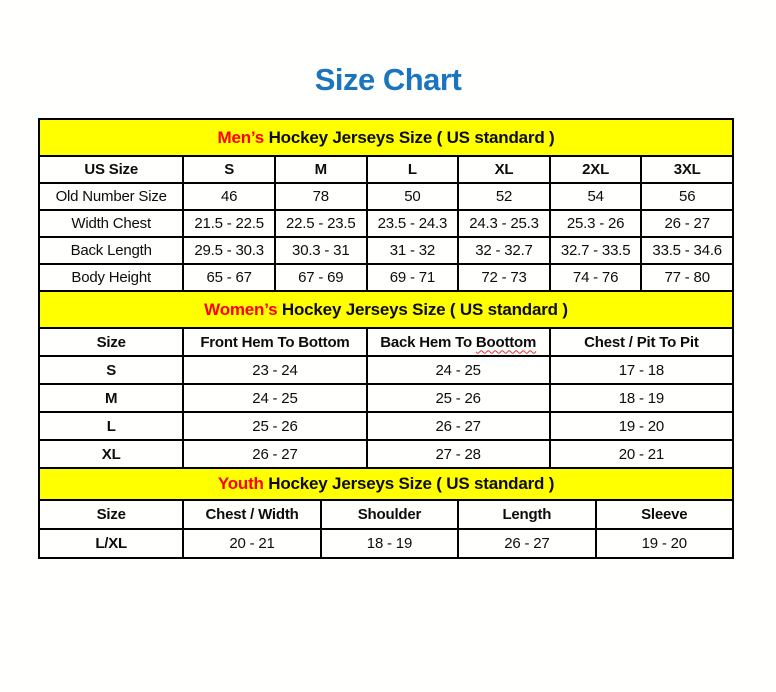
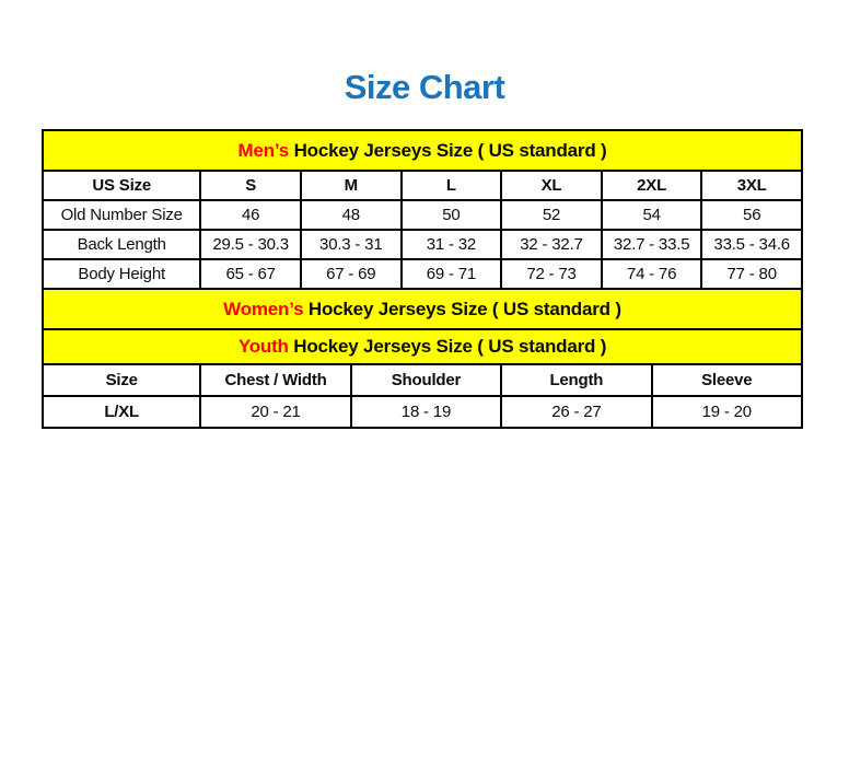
  Size Chart
  Men’s
  Hockey Jerseys Size ( US standard )
  US Size	S	M	L	XL	2XL	3XL
- Old Number Size	46	78	50	52	54	56
+ Old Number Size	46	48	50	52	54	56
- Width Chest	21.5 - 22.5	22.5 - 23.5	23.5 - 24.3	24.3 - 25.3	25.3 - 26	26 - 27
  Back Length	29.5 - 30.3	30.3 - 31	31 - 32	32 - 32.7	32.7 - 33.5	33.5 - 34.6
  Body Height	65 - 67	67 - 69	69 - 71	72 - 73	74 - 76	77 - 80
  Women’s
  Hockey Jerseys Size ( US standard )
- Size	Front Hem To Bottom	Back Hem To Boottom	Chest / Pit To Pit
- S	23 - 24	24 - 25	17 - 18
- M	24 - 25	25 - 26	18 - 19
- L	25 - 26	26 - 27	19 - 20
- XL	26 - 27	27 - 28	20 - 21
  Youth
  Hockey Jerseys Size ( US standard )
  Size	Chest / Width	Shoulder	Length	Sleeve
  L/XL	20 - 21	18 - 19	26 - 27	19 - 20
